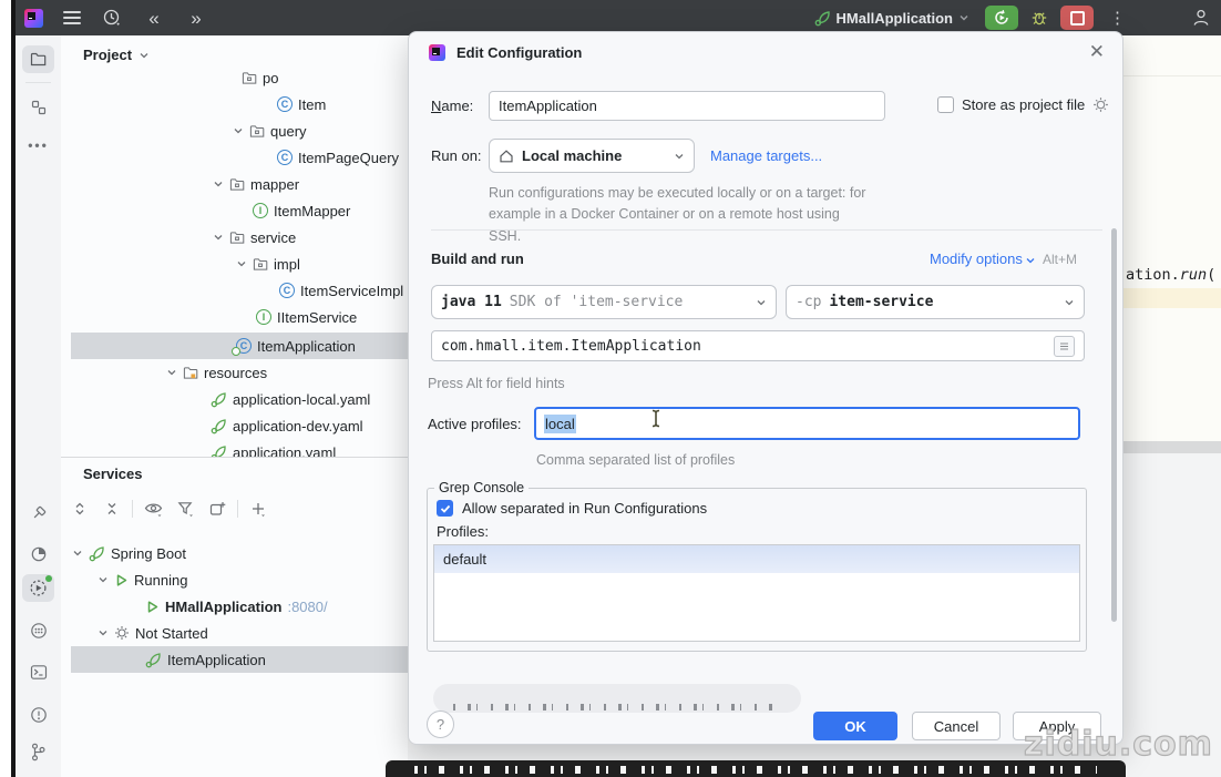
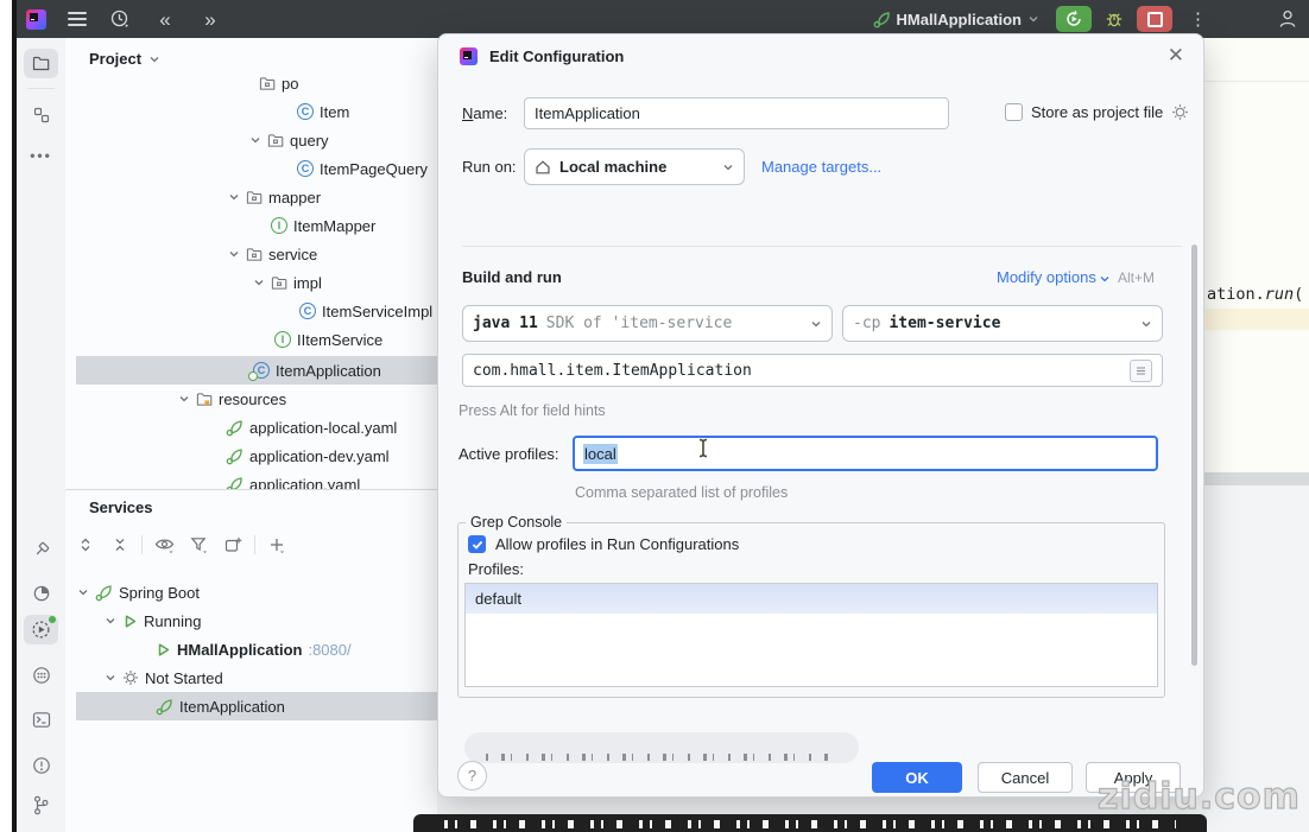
  «
  »
  HMallApplication
  ⋮
  •••
  Project
  po
  C
  Item
  query
  C
  ItemPageQuery
  mapper
  I
  ItemMapper
  service
  impl
  C
  ItemServiceImpl
  I
  IItemService
  C
  ItemApplication
  resources
  application-local.yaml
  application-dev.yaml
  application.yaml
  Services
  Spring Boot
  Running
  HMallApplication
  :8080/
  Not Started
  ItemApplication
  ation.run(
  Edit Configuration
  ✕
  Name:
  ItemApplication
  Store as project file
  Run on:
  Local machine
  Manage targets...
- Run configurations may be executed locally or on a target: for example in a Docker Container or on a remote host using SSH.
  Build and run
  Modify options
  Alt+M
  java 11
  SDK of 'item-service
  -cp
  item-service
  com.hmall.item.ItemApplication
  Press Alt for field hints
  Active profiles:
  local
  Comma separated list of profiles
  Grep Console
- Allow separated in Run Configurations
+ Allow profiles in Run Configurations
  Profiles:
  default
  ?
  OK
  Cancel
  Apply
  zidiu.com
